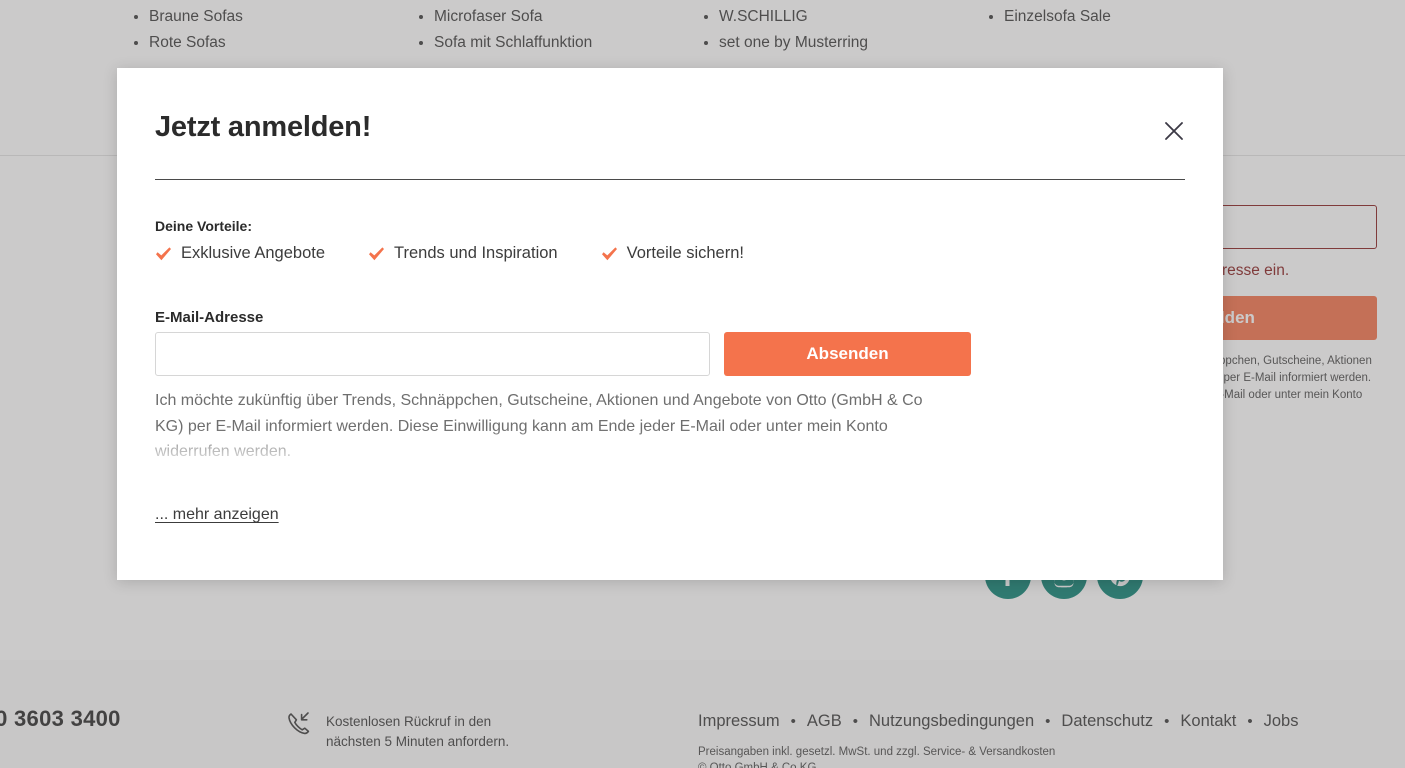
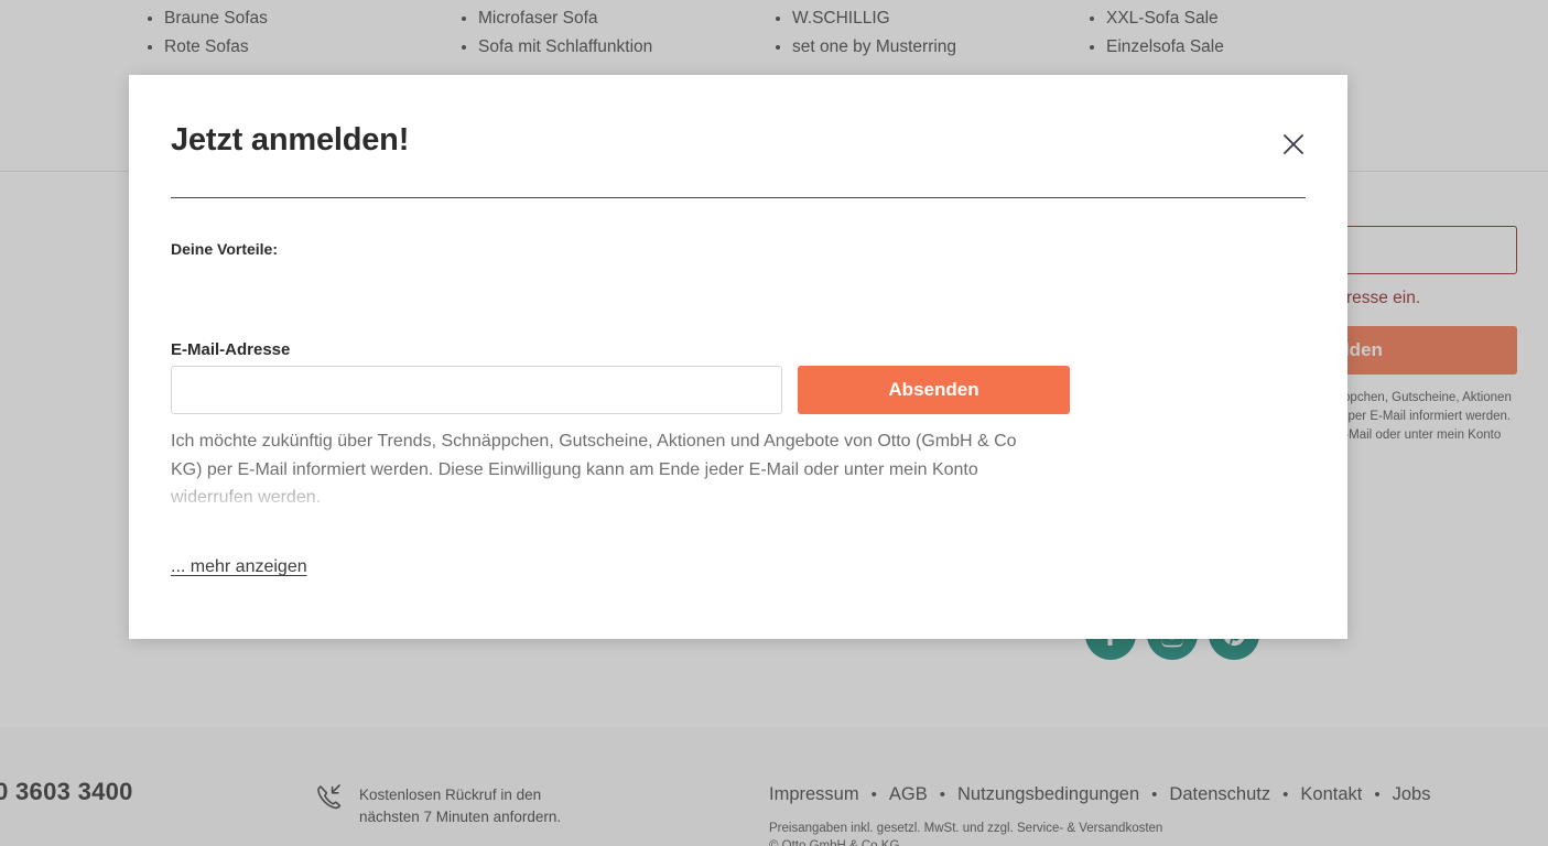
  Braune Sofas
  Rote Sofas
  Microfaser Sofa
  Sofa mit Schlaffunktion
  W.SCHILLIG
  set one by Musterring
+ XXL-Sofa Sale
  Einzelsofa Sale
  0 3603 3400
- Kostenlosen Rückruf in den nächsten 5 Minuten anfordern.
+ Kostenlosen Rückruf in den nächsten 7 Minuten anfordern.
  Impressum
  •
  AGB
  •
  Nutzungsbedingungen
  •
  Datenschutz
  •
  Kontakt
  •
  Jobs
  Preisangaben inkl. gesetzl. MwSt. und zzgl. Service- & Versandkosten
  Jetzt anmelden!
  Deine Vorteile:
- Exklusive Angebote
- Trends und Inspiration
- Vorteile sichern!
  E-Mail-Adresse
  Absenden
  Ich möchte zukünftig über Trends, Schnäppchen, Gutscheine, Aktionen und Angebote von Otto (GmbH & Co KG) per E-Mail informiert werden. Diese Einwilligung kann am Ende jeder E-Mail oder unter mein Konto widerrufen werden.
  ... mehr anzeigen
